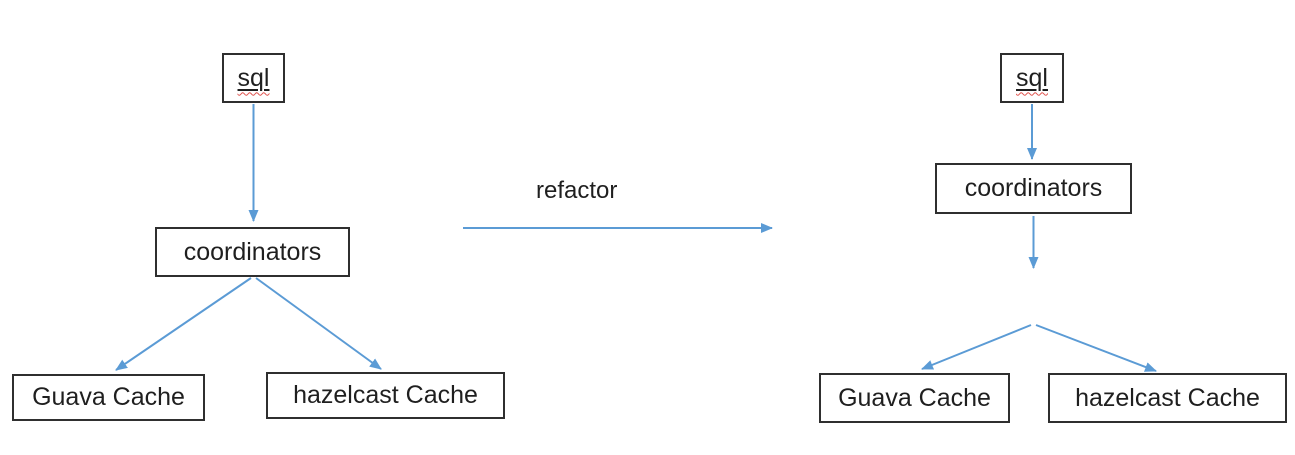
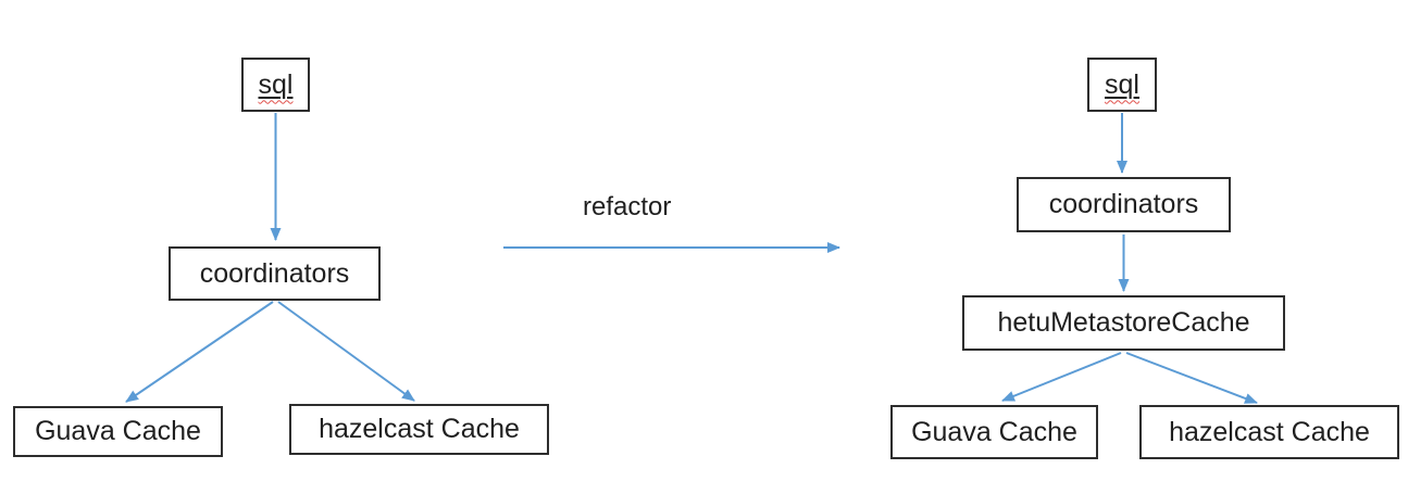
  sql
  coordinators
  Guava Cache
  hazelcast Cache
  refactor
  sql
  coordinators
+ hetuMetastoreCache
  Guava Cache
  hazelcast Cache
